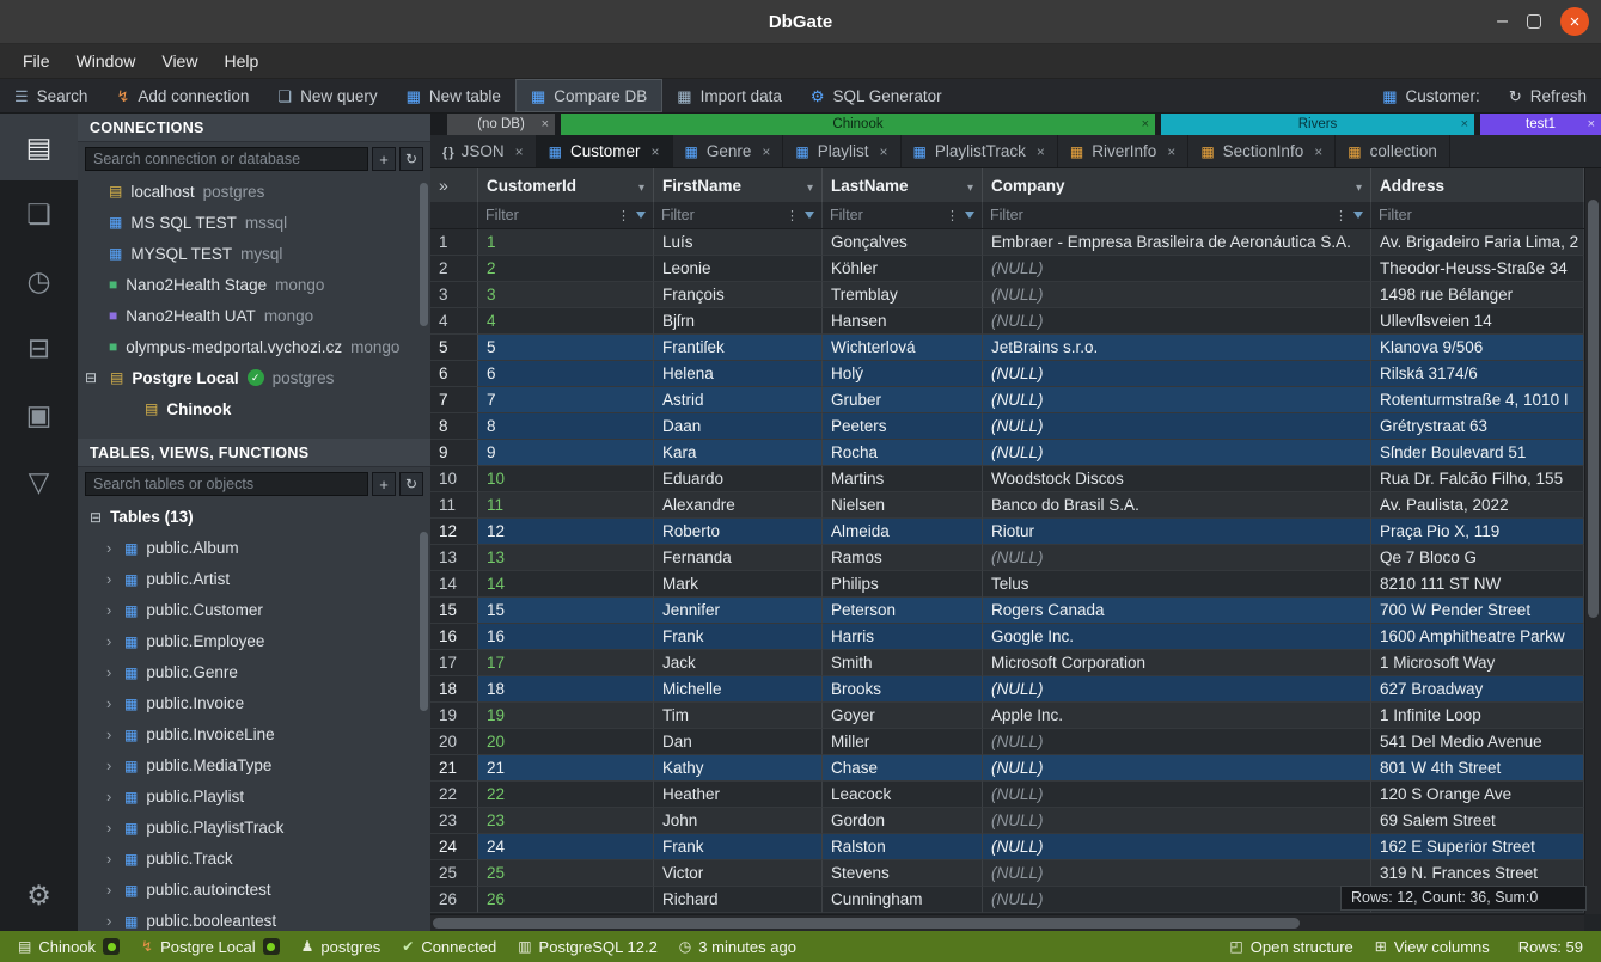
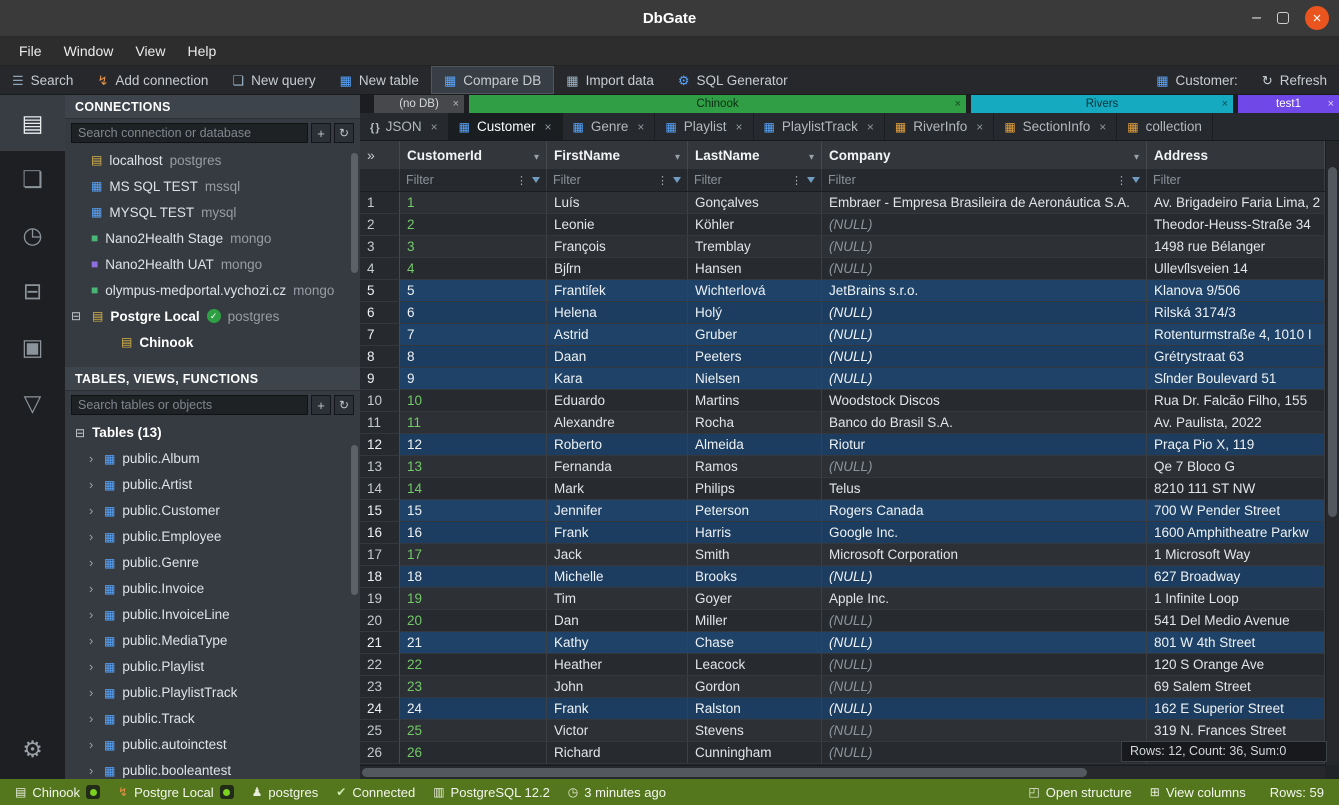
  DbGate
  File
  Window
  View
  Help
  Search
  Add connection
  New query
  New table
  Compare DB
  Import data
  SQL Generator
  Customer:
  Refresh
  CONNECTIONS
  Search connection or database
  localhost
  postgres
  MS SQL TEST
  mssql
  MYSQL TEST
  mysql
  Nano2Health Stage
  mongo
  Nano2Health UAT
  mongo
  olympus-medportal.vychozi.cz
  mongo
  Postgre Local
  postgres
  Chinook
  TABLES, VIEWS, FUNCTIONS
  Search tables or objects
  Tables (13)
  public.Album
  public.Artist
  public.Customer
  public.Employee
  public.Genre
  public.Invoice
  public.InvoiceLine
  public.MediaType
  public.Playlist
  public.PlaylistTrack
  public.Track
  public.autoinctest
  public.booleantest
  (no DB)
  Chinook
  Rivers
  test1
  JSON
  Customer
  Genre
  Playlist
  PlaylistTrack
  RiverInfo
  SectionInfo
  collection
  »
  CustomerId
  FirstName
  LastName
  Company
  Address
  Filter
  Filter
  Filter
  Filter
  Filter
  1
  1
  Luís
  Gonçalves
  Embraer - Empresa Brasileira de Aeronáutica S.A.
  Av. Brigadeiro Faria Lima, 2
  2
  2
  Leonie
  Köhler
  (NULL)
  Theodor-Heuss-Straße 34
  3
  3
  François
  Tremblay
  (NULL)
  1498 rue Bélanger
  4
  4
  Bjſrn
  Hansen
  (NULL)
  Ullevſlsveien 14
  5
  5
  Frantiſek
  Wichterlová
  JetBrains s.r.o.
  Klanova 9/506
  6
  6
  Helena
  Holý
  (NULL)
- Rilská 3174/6
+ Rilská 3174/3
  7
  7
  Astrid
  Gruber
  (NULL)
  Rotenturmstraße 4, 1010 I
  8
  8
  Daan
  Peeters
  (NULL)
  Grétrystraat 63
  9
  9
  Kara
- Rocha
+ Nielsen
  (NULL)
  Sſnder Boulevard 51
  10
  10
  Eduardo
  Martins
  Woodstock Discos
  Rua Dr. Falcão Filho, 155
  11
  11
  Alexandre
- Nielsen
+ Rocha
  Banco do Brasil S.A.
  Av. Paulista, 2022
  12
  12
  Roberto
  Almeida
  Riotur
  Praça Pio X, 119
  13
  13
  Fernanda
  Ramos
  (NULL)
  Qe 7 Bloco G
  14
  14
  Mark
  Philips
  Telus
  8210 111 ST NW
  15
  15
  Jennifer
  Peterson
  Rogers Canada
  700 W Pender Street
  16
  16
  Frank
  Harris
  Google Inc.
  1600 Amphitheatre Parkw
  17
  17
  Jack
  Smith
  Microsoft Corporation
  1 Microsoft Way
  18
  18
  Michelle
  Brooks
  (NULL)
  627 Broadway
  19
  19
  Tim
  Goyer
  Apple Inc.
  1 Infinite Loop
  20
  20
  Dan
  Miller
  (NULL)
  541 Del Medio Avenue
  21
  21
  Kathy
  Chase
  (NULL)
  801 W 4th Street
  22
  22
  Heather
  Leacock
  (NULL)
  120 S Orange Ave
  23
  23
  John
  Gordon
  (NULL)
  69 Salem Street
  24
  24
  Frank
  Ralston
  (NULL)
  162 E Superior Street
  25
  25
  Victor
  Stevens
  (NULL)
  319 N. Frances Street
  26
  26
  Richard
  Cunningham
  (NULL)
  Rows: 12, Count: 36, Sum:0
  Chinook
  Postgre Local
  postgres
  Connected
  PostgreSQL 12.2
  3 minutes ago
  Open structure
  View columns
  Rows: 59
